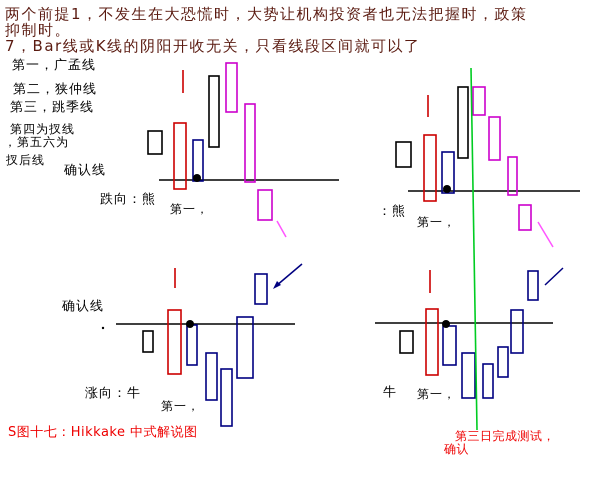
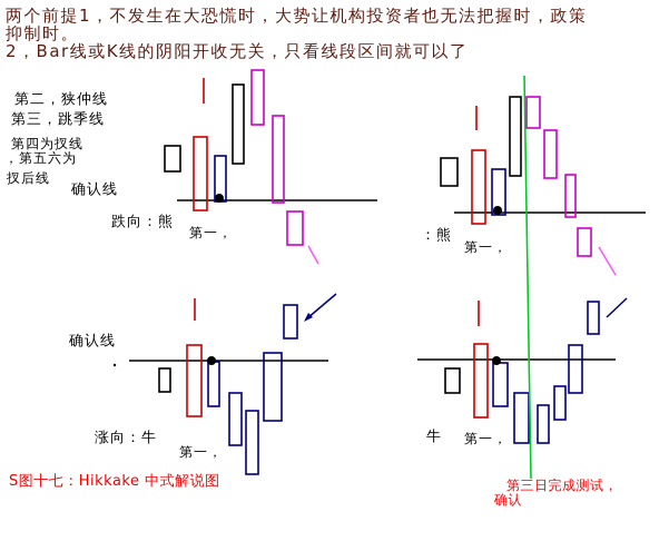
  两个前提1，不发生在大恐慌时，大势让机构投资者也无法把握时，政策
  抑制时。
- 7，Bar线或K线的阴阳开收无关，只看线段区间就可以了
+ 2，Bar线或K线的阴阳开收无关，只看线段区间就可以了
- 第一，广孟线
  第二，狭仲线
  第三，跳季线
  第四为扠线
  ，第五六为
  扠后线
  确认线
  确认线
  跌向：熊
  第一，
  ：熊
  第一，
  涨向：牛
  第一，
  牛
  第一，
  S图十七：Hikkake 中式解说图
  第三日完成测试，
  确认
